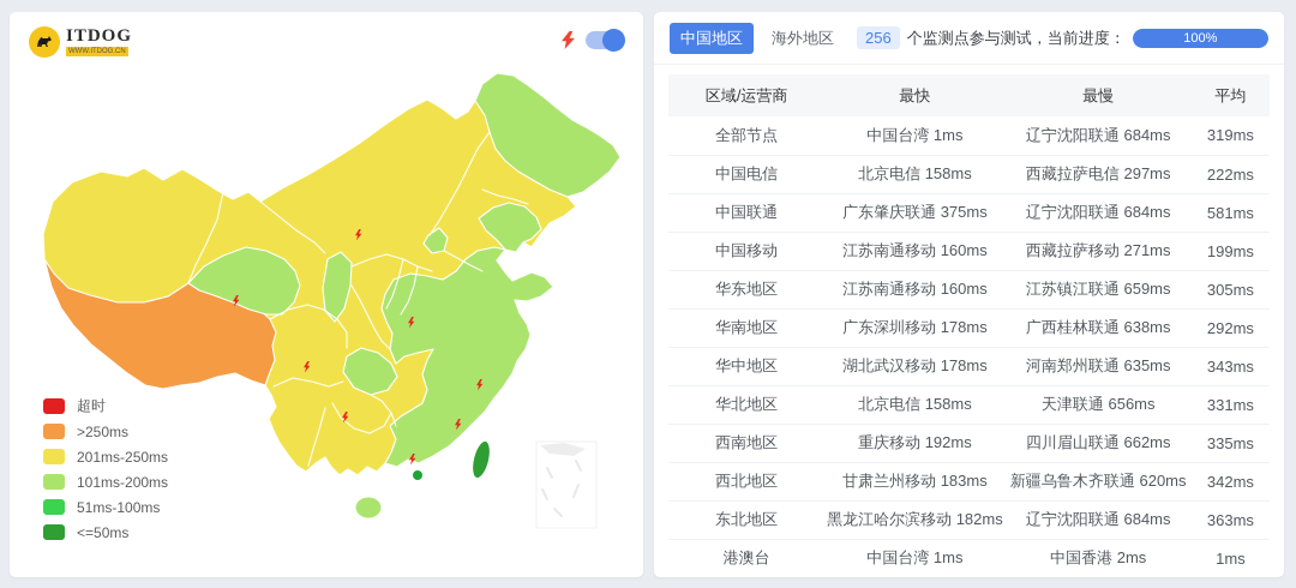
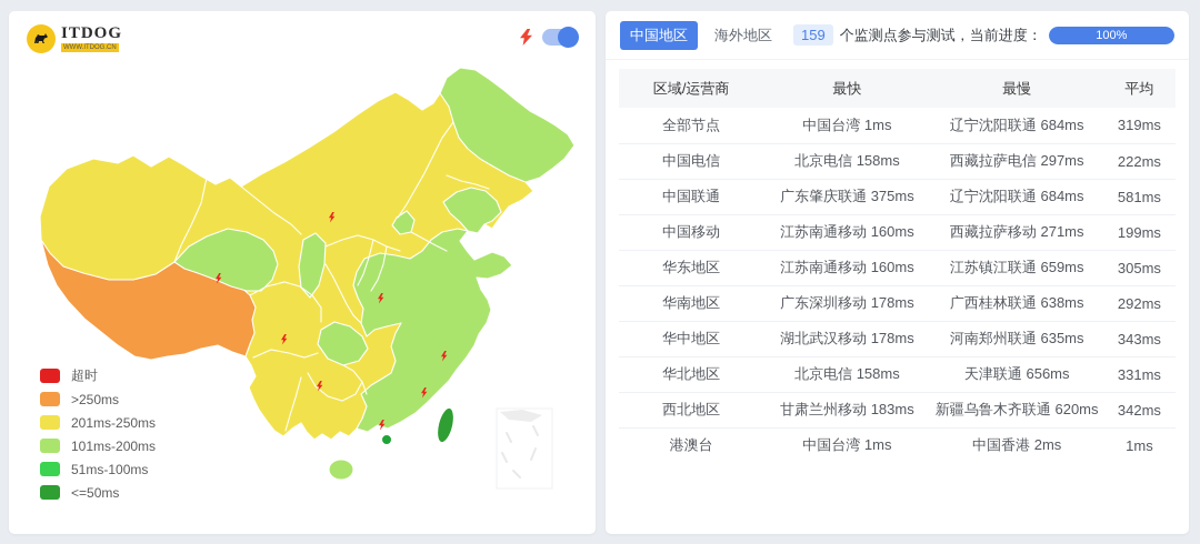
  ITDOG
  超时
  >250ms
  201ms-250ms
  101ms-200ms
  51ms-100ms
  <=50ms
  中国地区
  海外地区
- 256
+ 159
  个监测点参与测试，当前进度：
  100%
  区域/运营商	最快	最慢	平均
  全部节点	中国台湾 1ms	辽宁沈阳联通 684ms	319ms
  中国电信	北京电信 158ms	西藏拉萨电信 297ms	222ms
  中国联通	广东肇庆联通 375ms	辽宁沈阳联通 684ms	581ms
  中国移动	江苏南通移动 160ms	西藏拉萨移动 271ms	199ms
  华东地区	江苏南通移动 160ms	江苏镇江联通 659ms	305ms
  华南地区	广东深圳移动 178ms	广西桂林联通 638ms	292ms
  华中地区	湖北武汉移动 178ms	河南郑州联通 635ms	343ms
  华北地区	北京电信 158ms	天津联通 656ms	331ms
- 西南地区	重庆移动 192ms	四川眉山联通 662ms	335ms
  西北地区	甘肃兰州移动 183ms	新疆乌鲁木齐联通 620ms	342ms
- 东北地区	黑龙江哈尔滨移动 182ms	辽宁沈阳联通 684ms	363ms
  港澳台	中国台湾 1ms	中国香港 2ms	1ms
